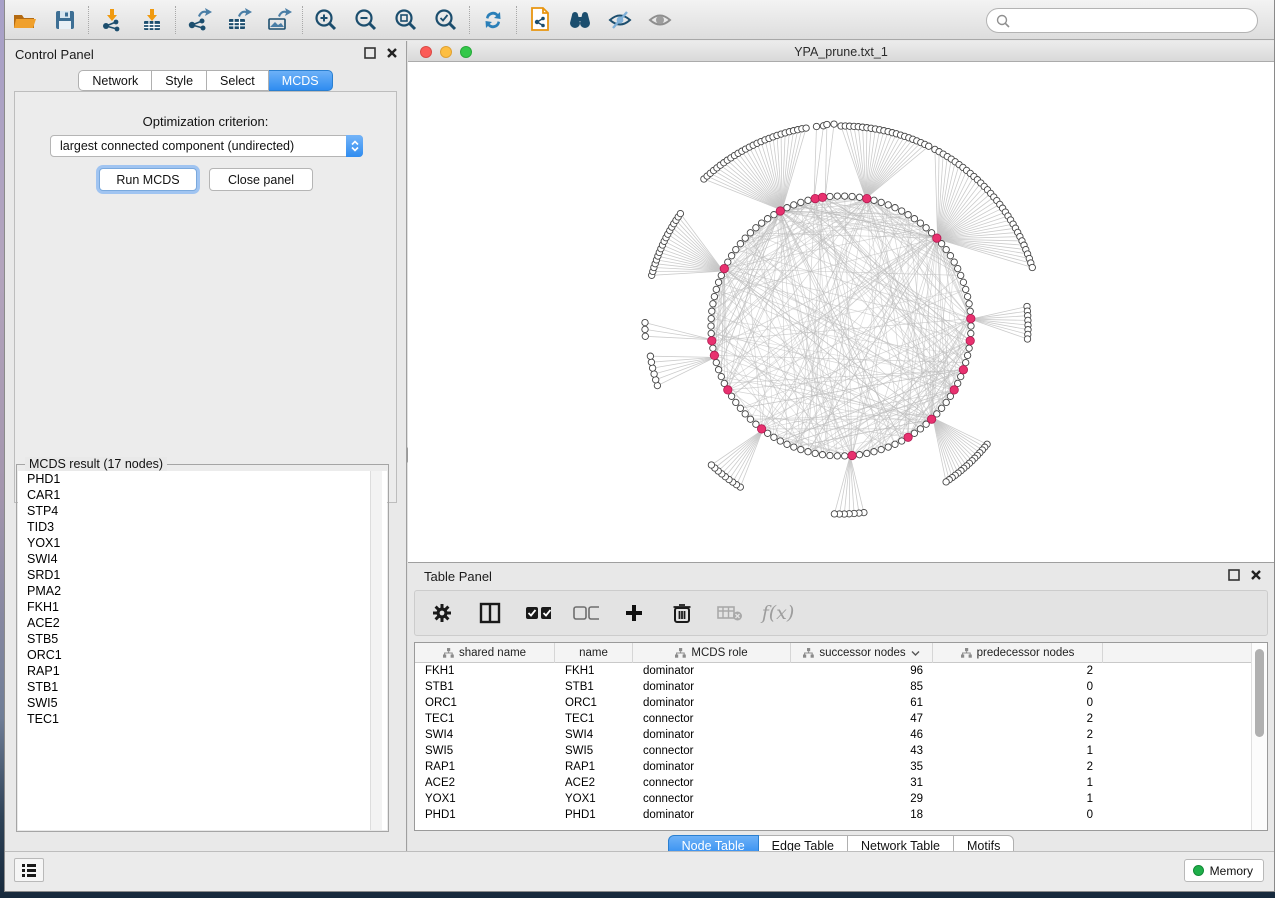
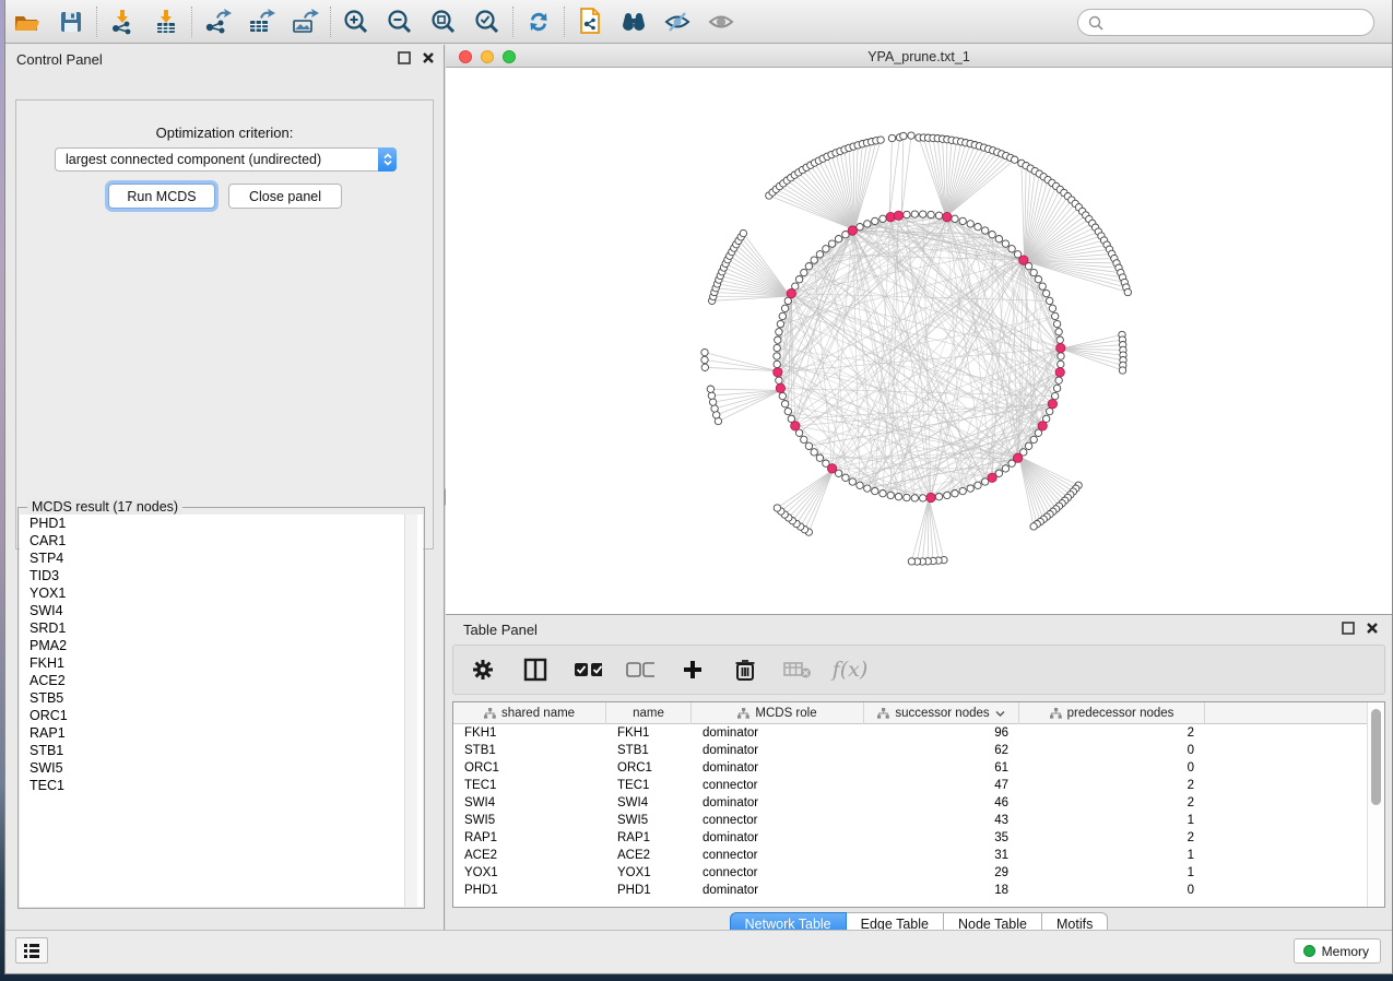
  Control Panel
- Network
- Style
- Select
- MCDS
  Optimization criterion:
  largest connected component (undirected)
  Run MCDS
  Close panel
  MCDS result (17 nodes)
  PHD1
  CAR1
  STP4
  TID3
  YOX1
  SWI4
  SRD1
  PMA2
  FKH1
  ACE2
  STB5
  ORC1
  RAP1
  STB1
  SWI5
  TEC1
  YPA_prune.txt_1
  Table Panel
  f(x)
  shared name
  name
  MCDS role
  successor nodes
  predecessor nodes
  FKH1
  FKH1
  dominator
  96
  2
  STB1
  STB1
  dominator
- 85
+ 62
  0
  ORC1
  ORC1
  dominator
  61
  0
  TEC1
  TEC1
  connector
  47
  2
  SWI4
  SWI4
  dominator
  46
  2
  SWI5
  SWI5
  connector
  43
  1
  RAP1
  RAP1
  dominator
  35
  2
  ACE2
  ACE2
  connector
  31
  1
  YOX1
  YOX1
  connector
  29
  1
  PHD1
  PHD1
  dominator
  18
  0
- Node Table
+ Network Table
  Edge Table
- Network Table
+ Node Table
  Motifs
  Memory
